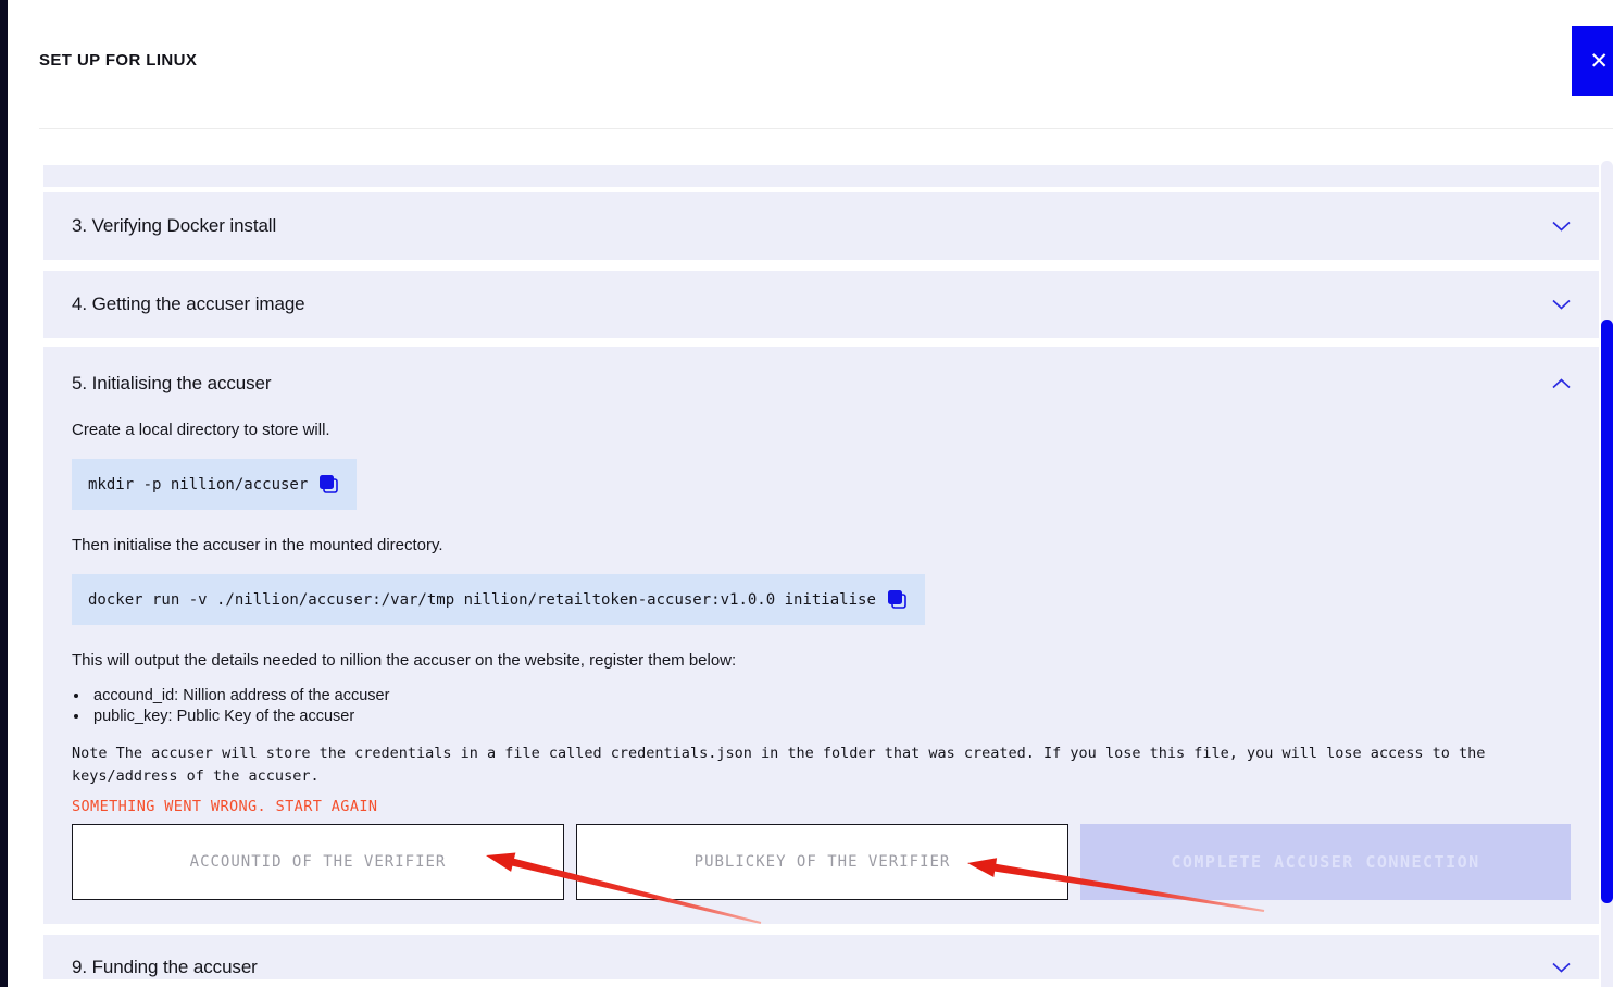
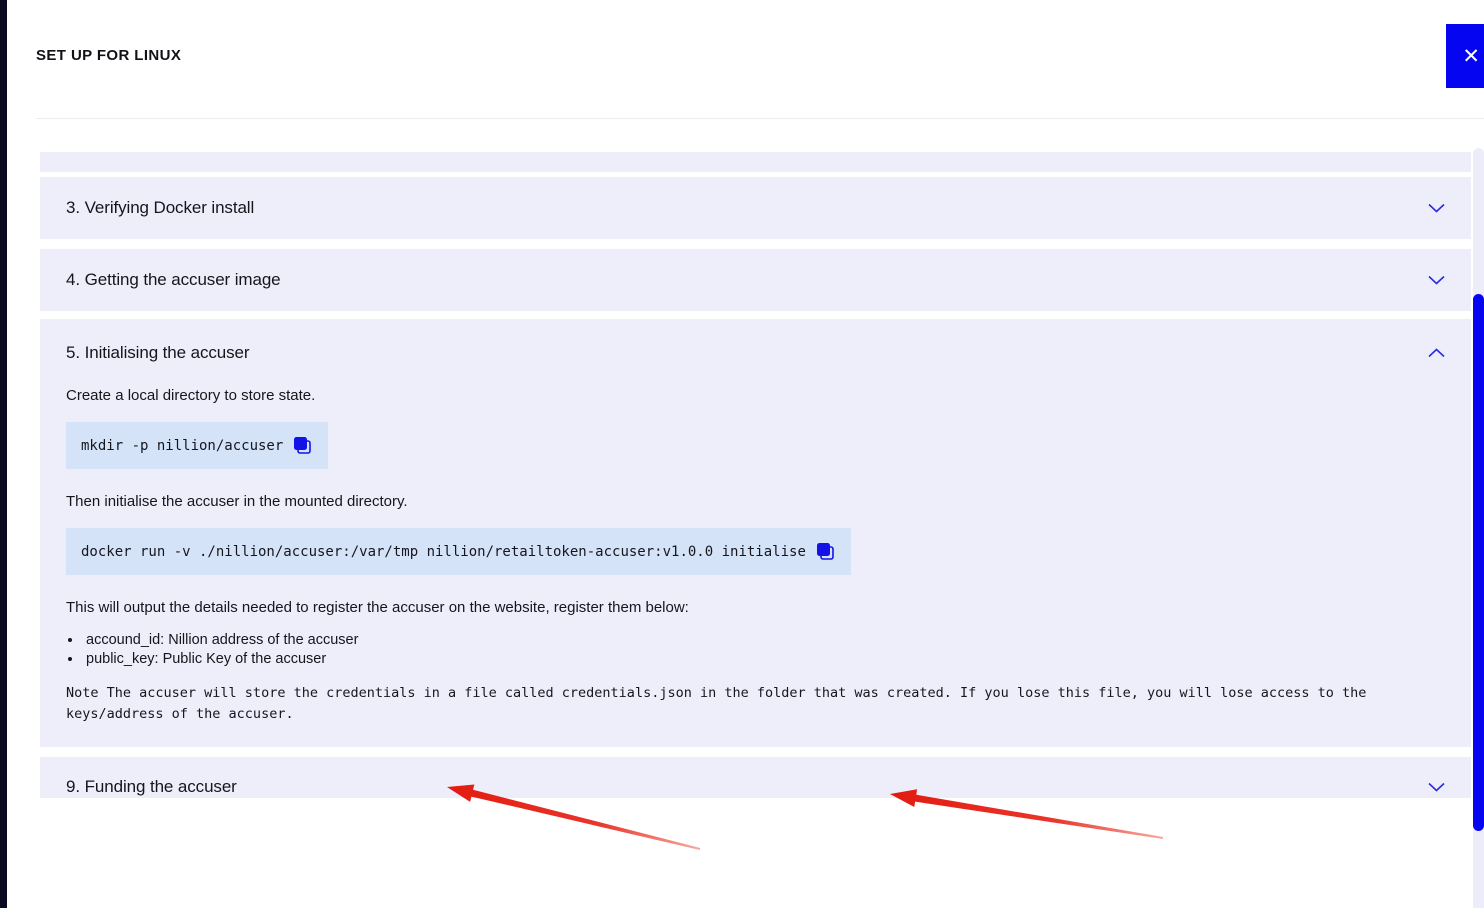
  SET UP FOR LINUX
  ✕
  3. Verifying Docker install
  4. Getting the accuser image
  5. Initialising the accuser
- Create a local directory to store will.
+ Create a local directory to store state.
  mkdir -p nillion/accuser
  Then initialise the accuser in the mounted directory.
  docker run -v ./nillion/accuser:/var/tmp nillion/retailtoken-accuser:v1.0.0 initialise
- This will output the details needed to nillion the accuser on the website, register them below:
+ This will output the details needed to register the accuser on the website, register them below:
  accound_id: Nillion address of the accuser
  public_key: Public Key of the accuser
  Note The accuser will store the credentials in a file called credentials.json in the folder that was created. If you lose this file, you will lose access to the keys/address of the accuser.
- SOMETHING WENT WRONG. START AGAIN
- ACCOUNTID OF THE VERIFIER
- PUBLICKEY OF THE VERIFIER
  9. Funding the accuser
